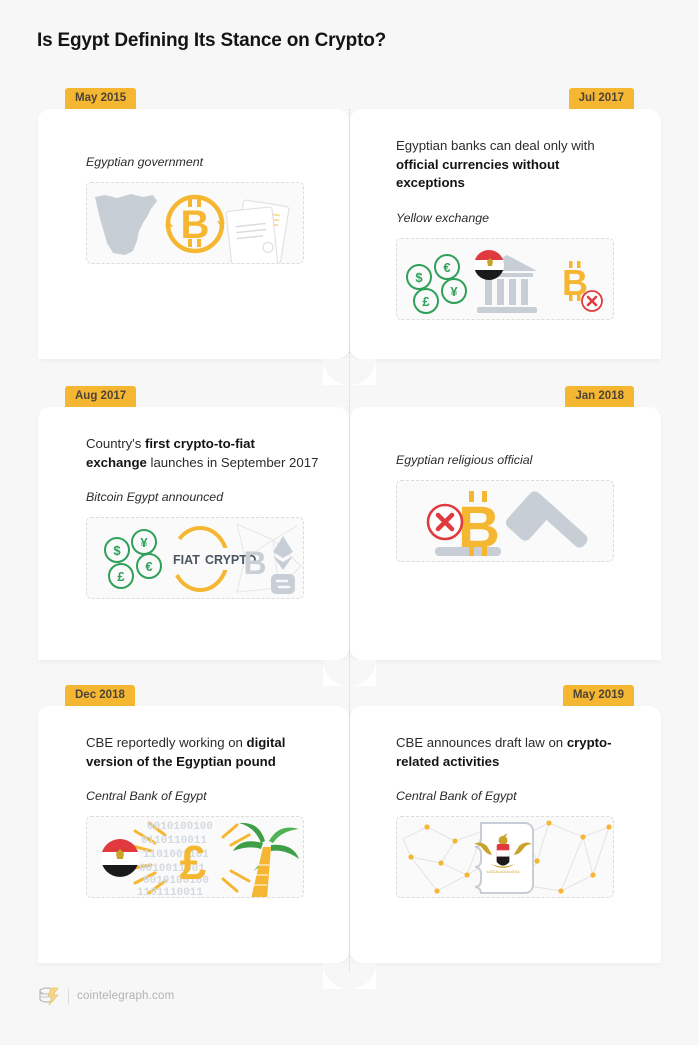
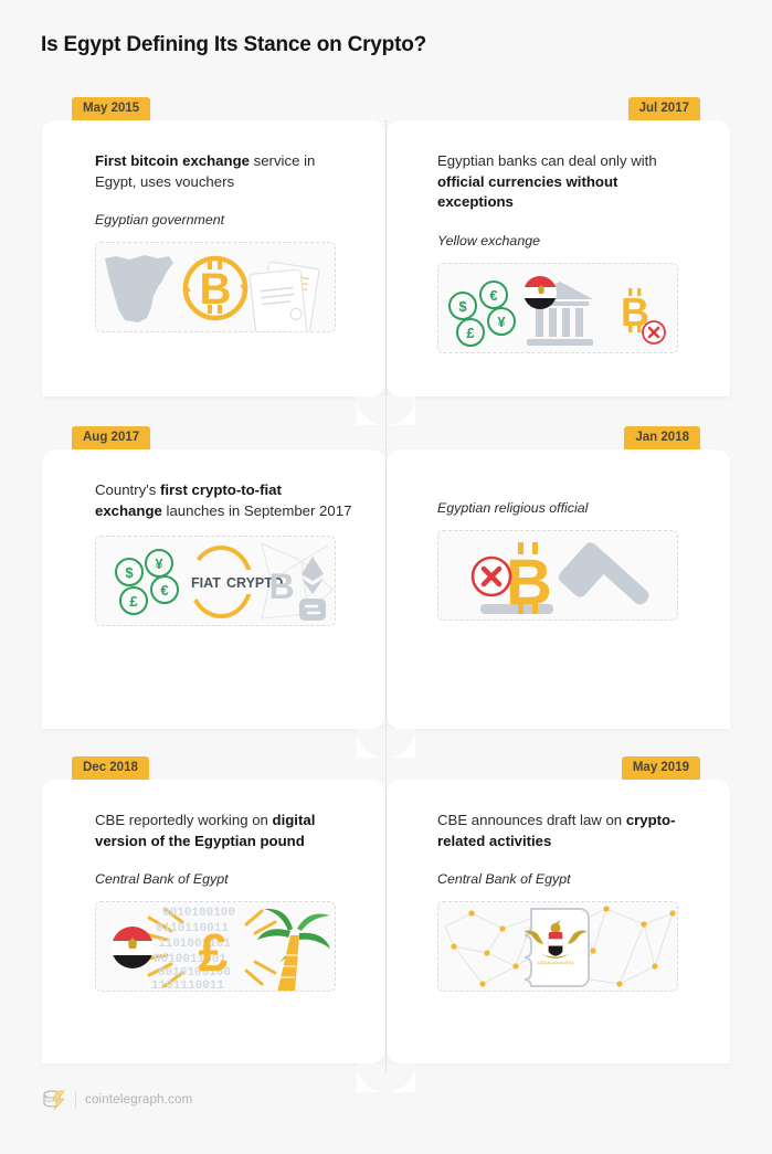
  Is Egypt Defining Its Stance on Crypto?
  May 2015
  Jul 2017
+ First bitcoin exchange service in Egypt, uses vouchers
  Egyptian government
  B
  Egyptian banks can deal only with official currencies without exceptions
  Yellow exchange
  $
  €
  ¥
  £
  B
  Aug 2017
  Jan 2018
  Country's first crypto-to-fiat exchange launches in September 2017
- Bitcoin Egypt announced
  $
  ¥
  €
  £
  FIAT
  CRYPTO
  B
  Egyptian religious official
  B
  Dec 2018
  May 2019
  CBE reportedly working on digital version of the Egyptian pound
  Central Bank of Egypt
  0010100100
  0110110011
  1101001101
  0010011001
  0010100100
  1101110011
  £
  CBE announces draft law on crypto-related activities
  Central Bank of Egypt
  cointelegraph.com
